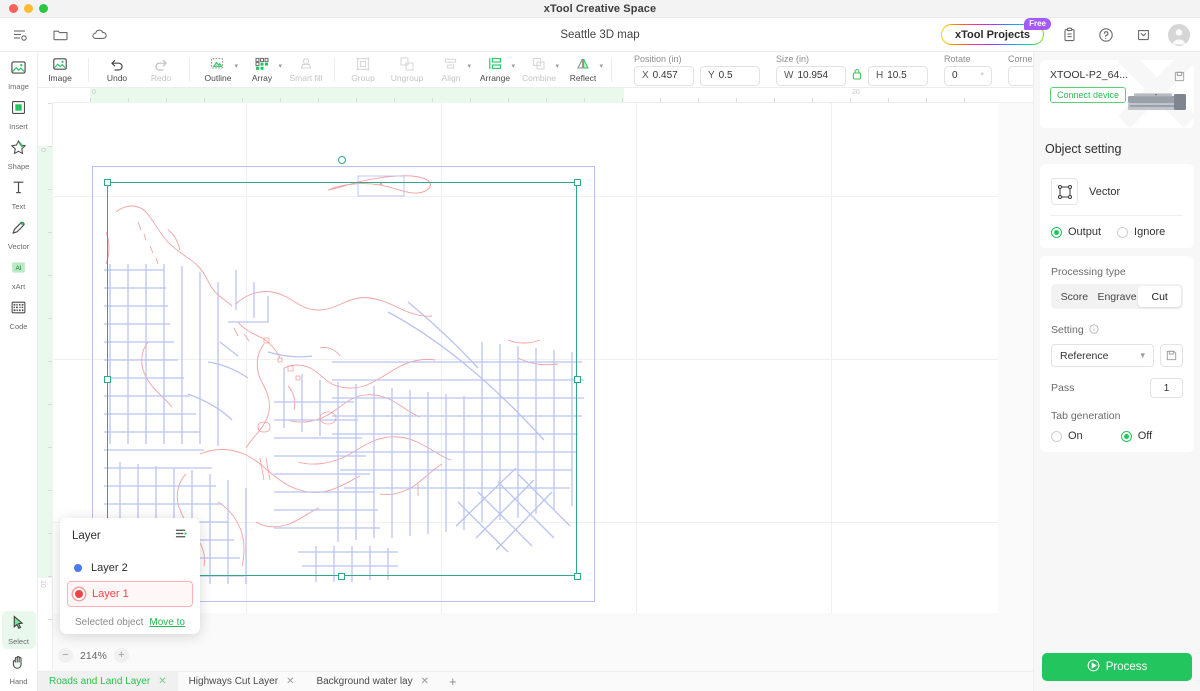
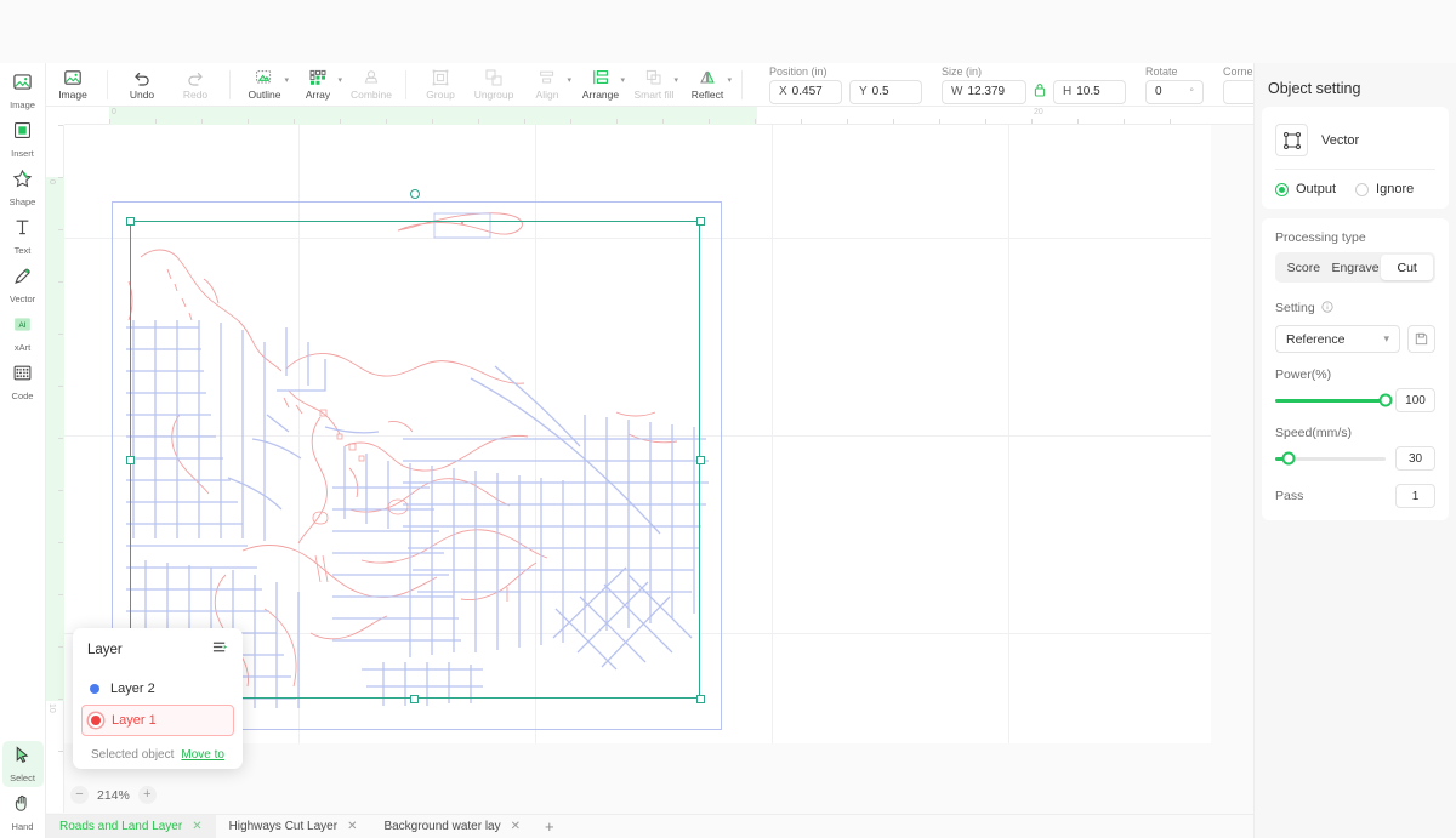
- xTool Creative Space
- Seattle 3D map
- xTool Projects
- Free
  Image
  Undo
  Redo
  Outline
  Array
- Smart fill
+ Combine
  Group
  Ungroup
  Align
  Arrange
- Combine
+ Smart fill
  Reflect
  Position (in)
  X
  0.457
  Y
  0.5
  Size (in)
  W
- 10.954
+ 12.379
  H
  10.5
  Rotate
  0
  °
  Image
  Insert
  Shape
  Text
  Vector
  xArt
  Code
  Select
  Hand
  Layer
  Layer 2
  Layer 1
  Selected object
  Move to
  −
  214%
  +
  Roads and Land Layer
  ✕
  Highways Cut Layer
  ✕
  Background water lay
  ✕
  +
- XTOOL-P2_64...
- Connect device
  Object setting
  Vector
  Output
  Ignore
  Processing type
  Score
  Engrave
  Cut
  Setting
  Reference
  ▾
+ Power(%)
+ 100
+ Speed(mm/s)
+ 30
  Pass
  1
- Tab generation
- On
- Off
- Process
